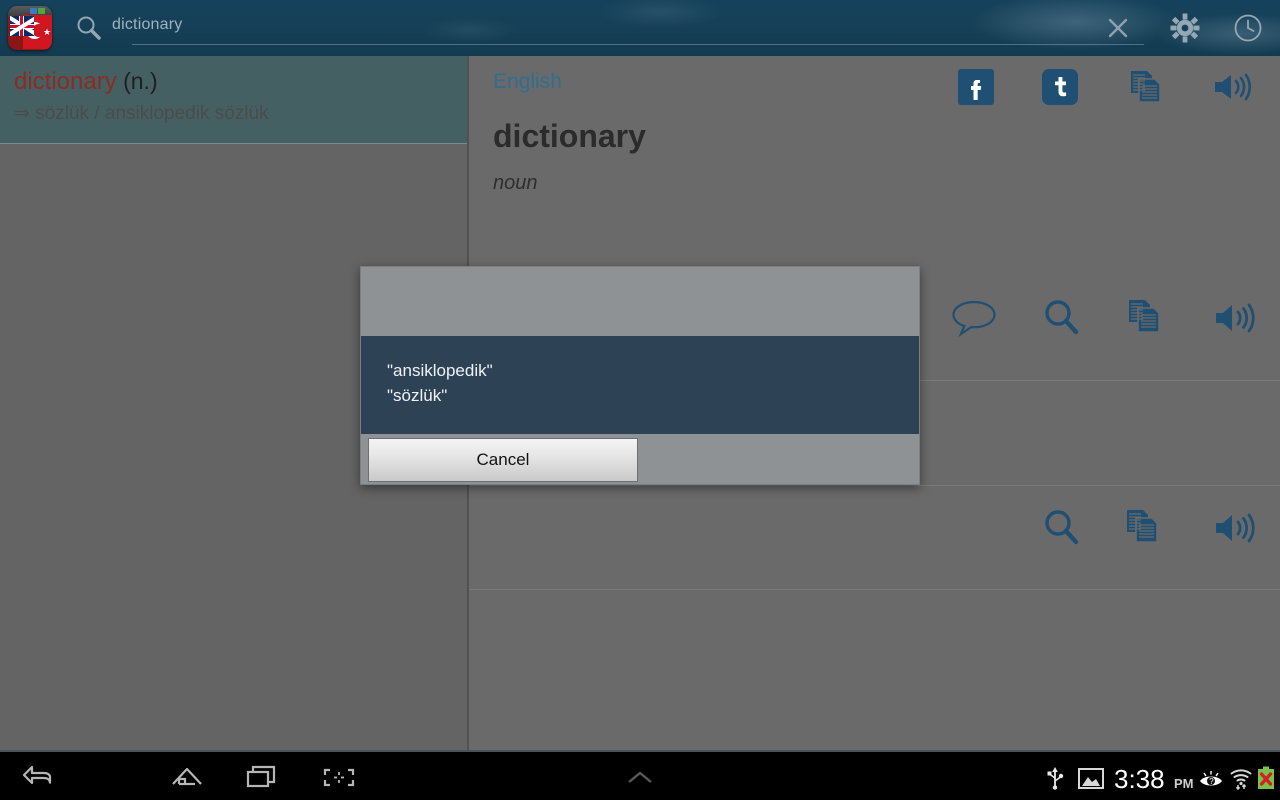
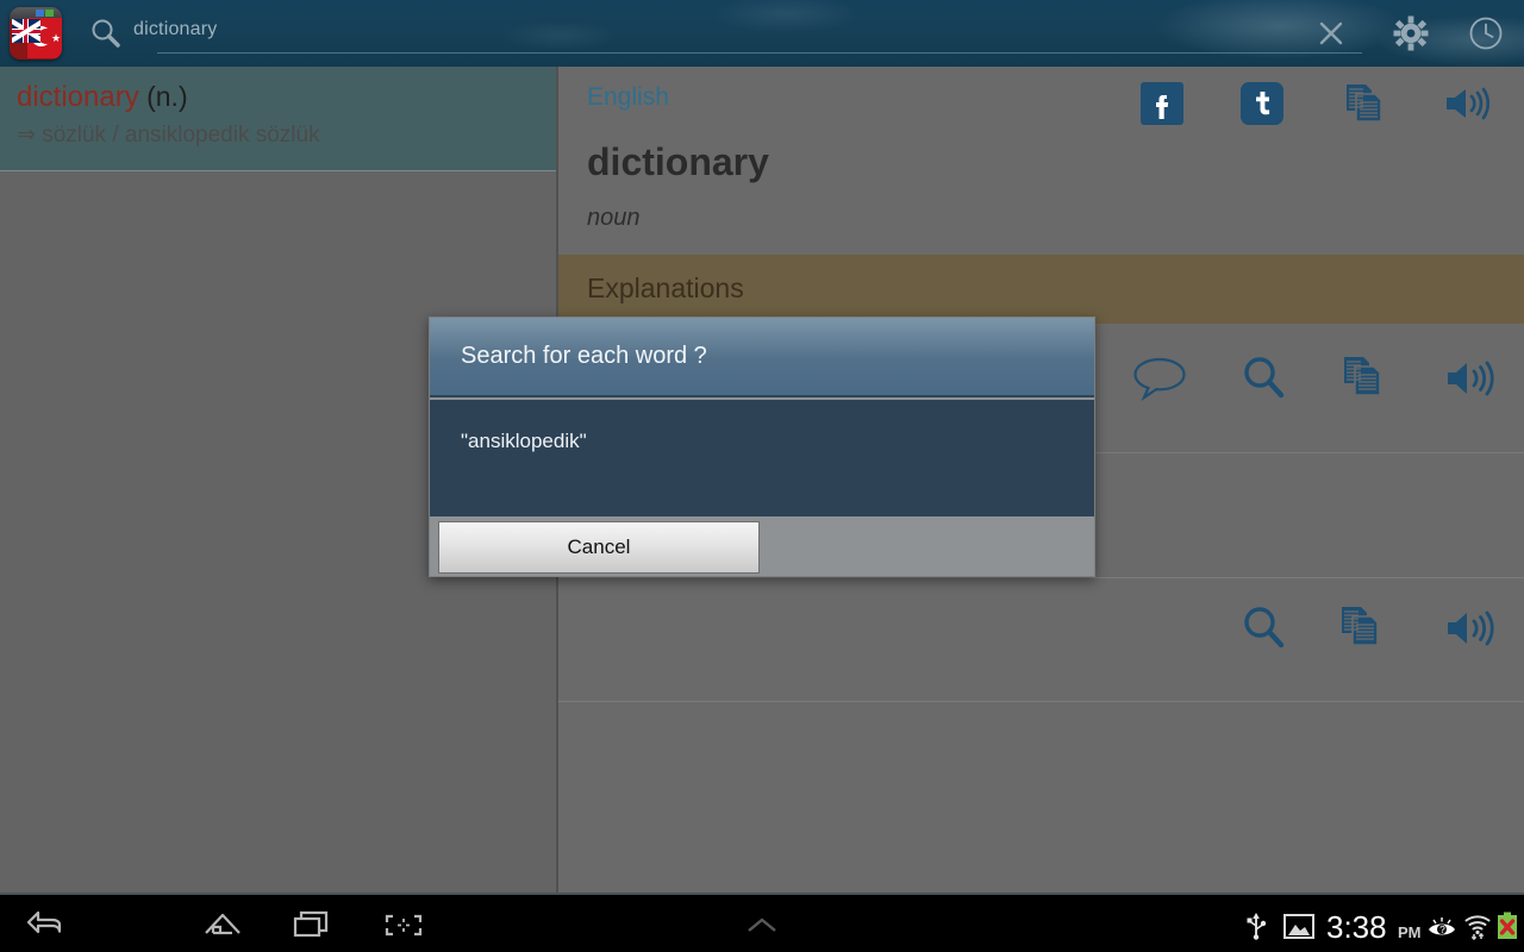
  ★
  dictionary
  dictionary (n.)
  English
  dictionary
  noun
+ Explanations
+ Search for each word ?
  "ansiklopedik"
- "sözlük"
  Cancel
  3:38
  PM
  ?
